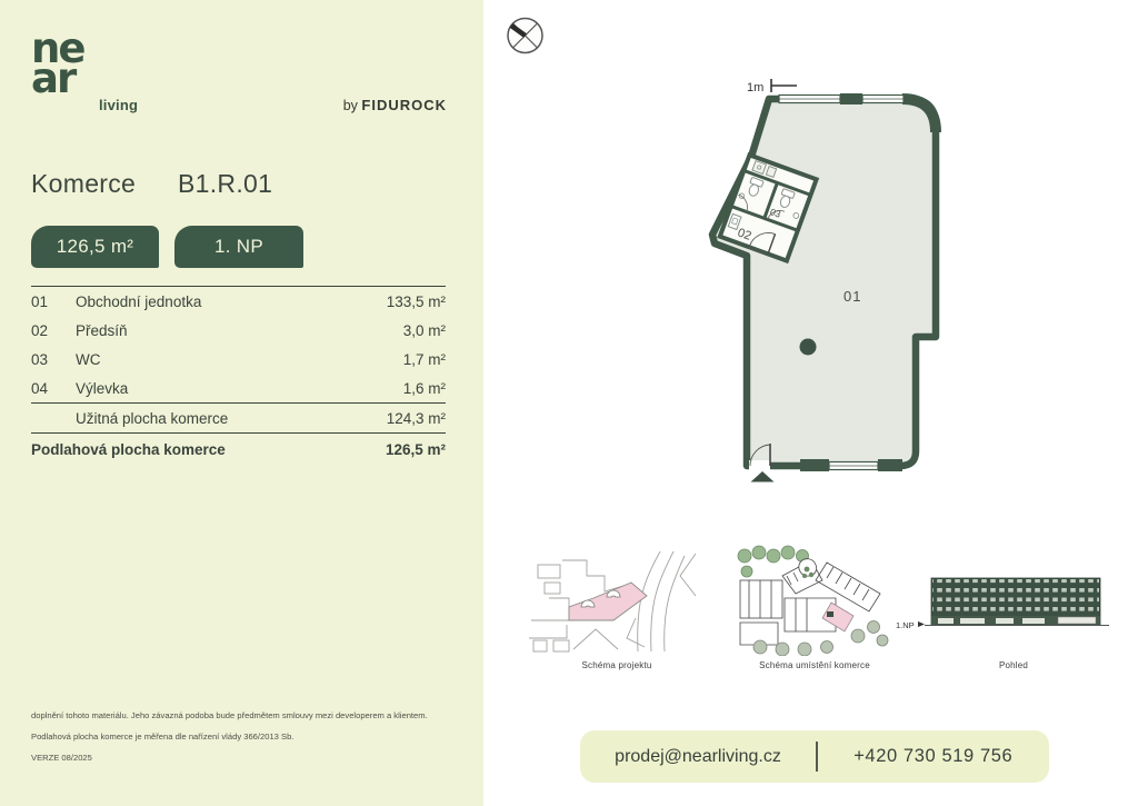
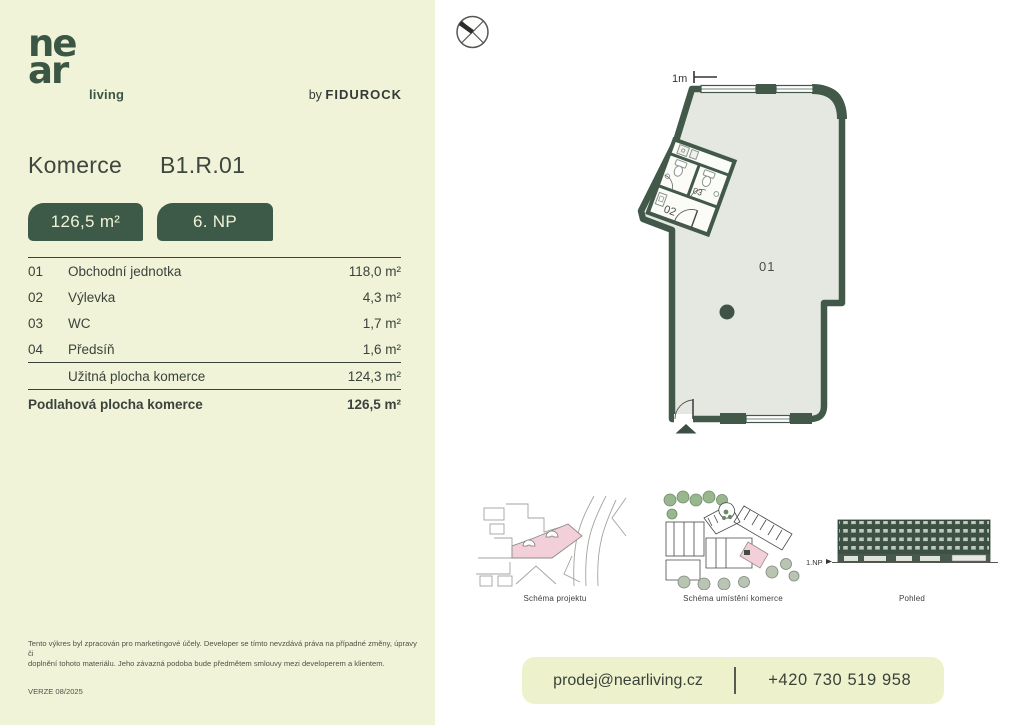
  ne
  ar
  living
  by FIDUROCK
  Komerce
  B1.R.01
  126,5 m²
- 1. NP
+ 6. NP
  01
  Obchodní jednotka
- 133,5 m²
+ 118,0 m²
  02
- Předsíň
+ Výlevka
- 3,0 m²
+ 4,3 m²
  03
  WC
  1,7 m²
  04
- Výlevka
+ Předsíň
  1,6 m²
  Užitná plocha komerce
  124,3 m²
  Podlahová plocha komerce
  126,5 m²
+ Tento výkres byl zpracován pro marketingové účely. Developer se tímto nevzdává práva na případné změny, úpravy či
  doplnění tohoto materiálu. Jeho závazná podoba bude předmětem smlouvy mezi developerem a klientem.
- Podlahová plocha komerce je měřena dle nařízení vlády 366/2013 Sb.
  VERZE 08/2025
  1m
  01
  Schéma projektu
  Schéma umístění komerce
  1.NP
  Pohled
  prodej@nearliving.cz
- +420 730 519 756
+ +420 730 519 958
